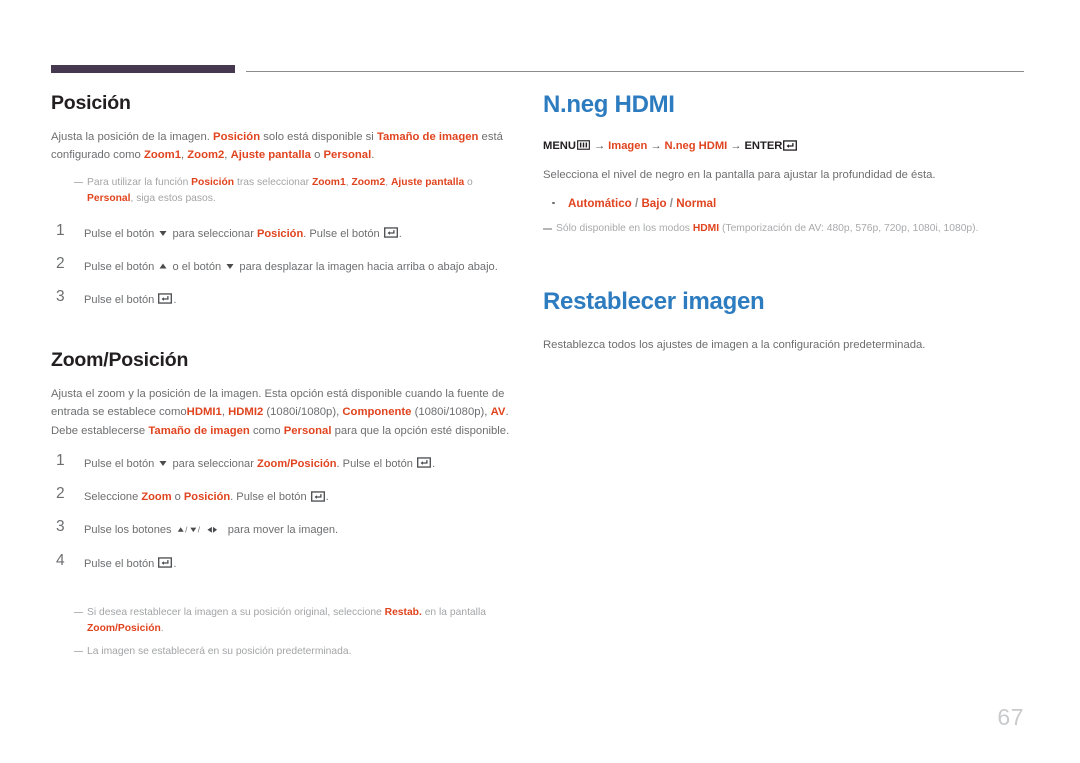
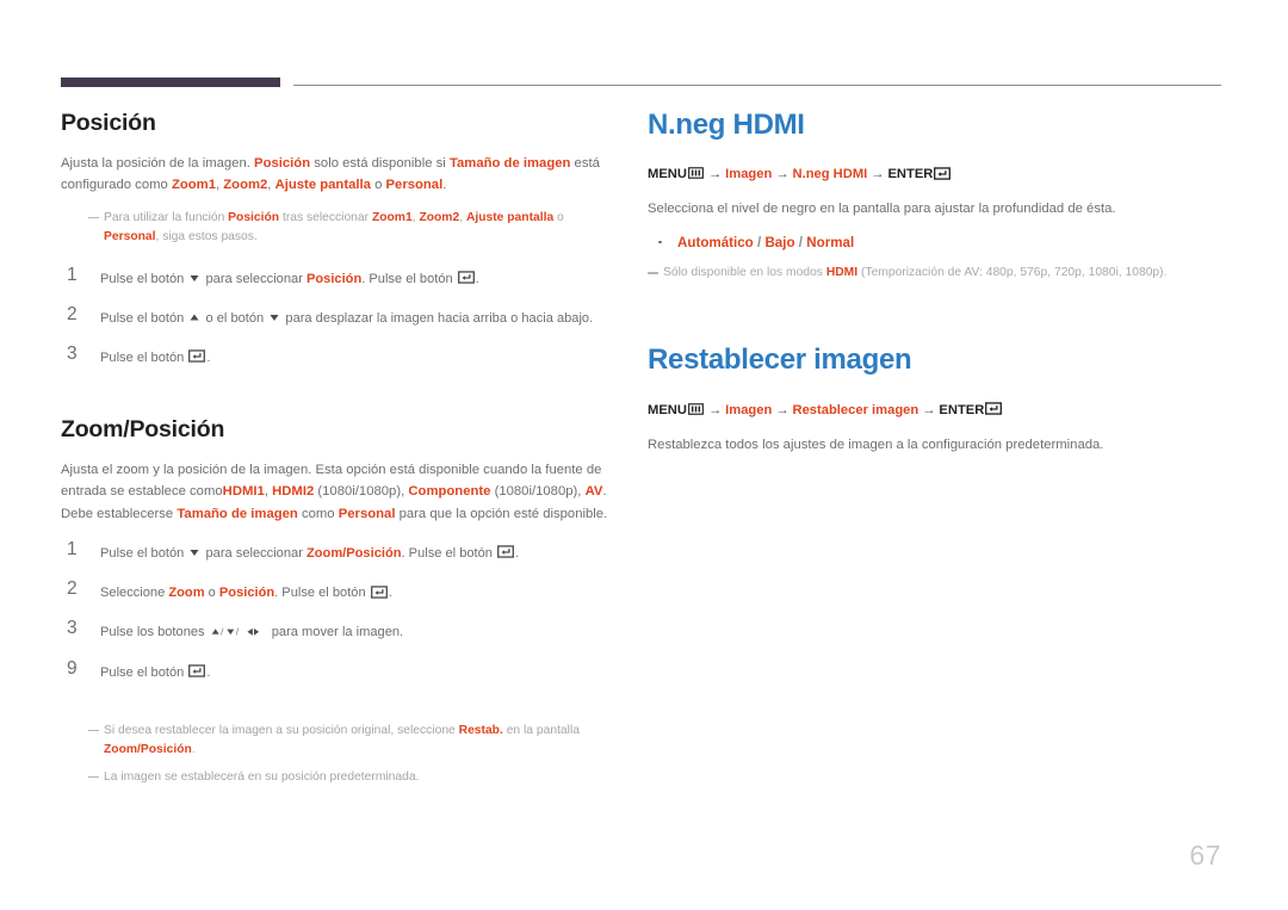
  Posición
  Ajusta la posición de la imagen. Posición solo está disponible si Tamaño de imagen está configurado como Zoom1, Zoom2, Ajuste pantalla o Personal.
  Para utilizar la función Posición tras seleccionar Zoom1, Zoom2, Ajuste pantalla o Personal, siga estos pasos.
  1
  Pulse el botón para seleccionar Posición. Pulse el botón .
  2
- Pulse el botón o el botón para desplazar la imagen hacia arriba o abajo abajo.
+ Pulse el botón o el botón para desplazar la imagen hacia arriba o hacia abajo.
  3
  Pulse el botón .
  Zoom/Posición
  Ajusta el zoom y la posición de la imagen. Esta opción está disponible cuando la fuente de entrada se establece comoHDMI1, HDMI2 (1080i/1080p), Componente (1080i/1080p), AV. Debe establecerse Tamaño de imagen como Personal para que la opción esté disponible.
  1
  Pulse el botón para seleccionar Zoom/Posición. Pulse el botón .
  2
  Seleccione Zoom o Posición. Pulse el botón .
  3
  Pulse los botones
  /
  /
  para mover la imagen.
- 4
+ 9
  Pulse el botón .
  Si desea restablecer la imagen a su posición original, seleccione Restab. en la pantalla Zoom/Posición.
  La imagen se establecerá en su posición predeterminada.
  N.neg HDMI
  MENU → Imagen → N.neg HDMI → ENTER
  Selecciona el nivel de negro en la pantalla para ajustar la profundidad de ésta.
  Automático / Bajo / Normal
  Sólo disponible en los modos HDMI (Temporización de AV: 480p, 576p, 720p, 1080i, 1080p).
  Restablecer imagen
+ MENU → Imagen → Restablecer imagen → ENTER
  Restablezca todos los ajustes de imagen a la configuración predeterminada.
  67
